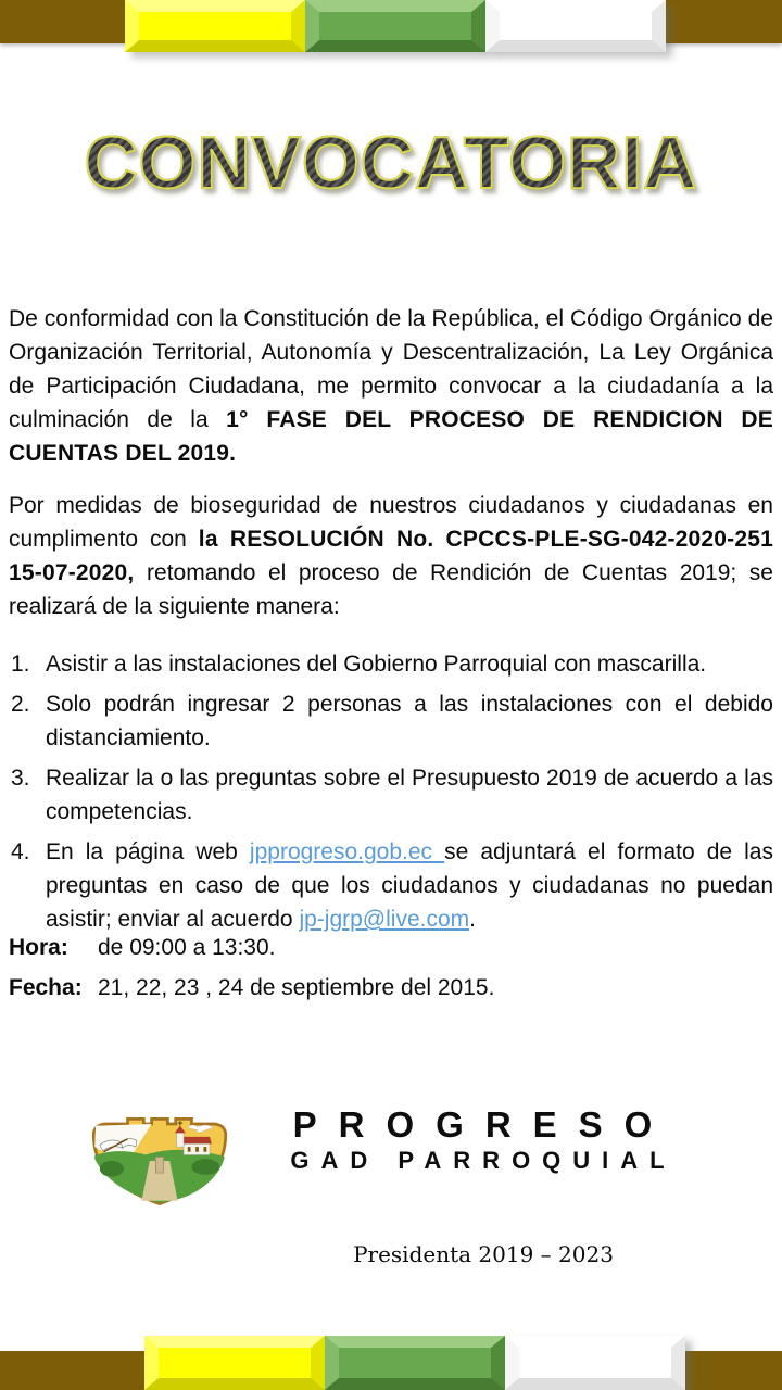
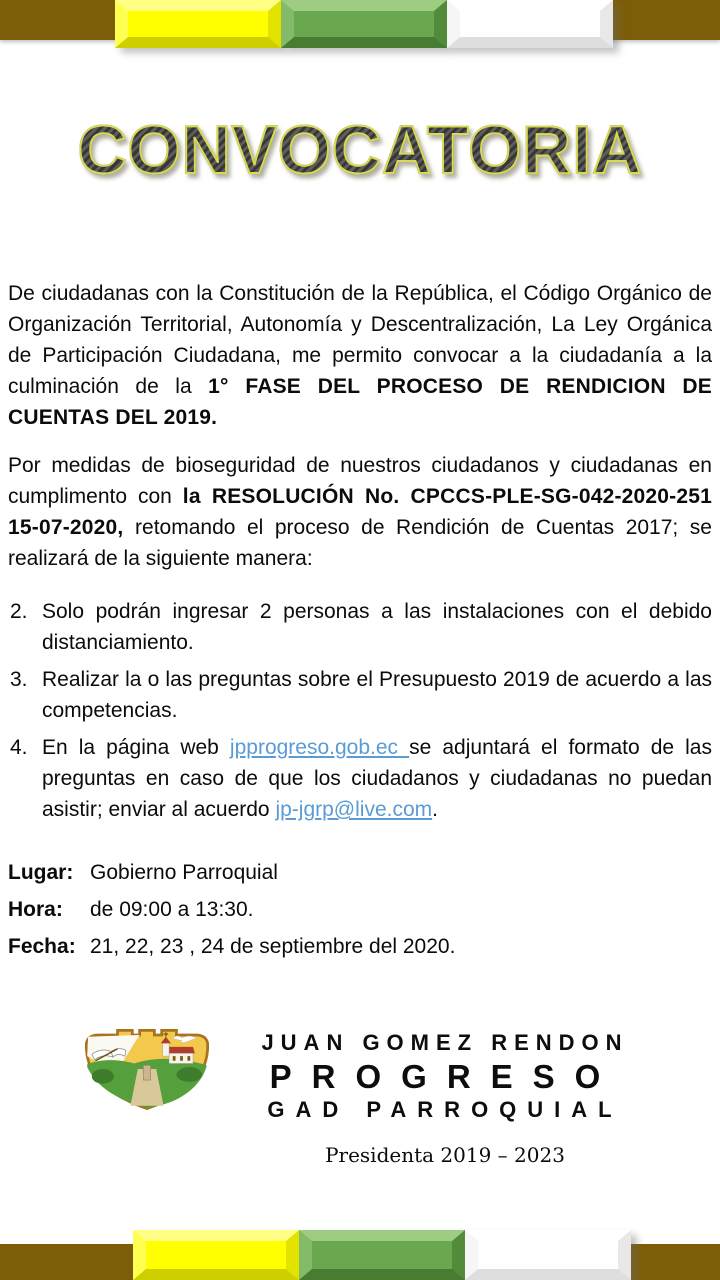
  CONVOCATORIA
- De conformidad con la Constitución de la República, el Código Orgánico de Organización Territorial, Autonomía y Descentralización, La Ley Orgánica de Participación Ciudadana, me permito convocar a la ciudadanía a la culminación de la 1° FASE DEL PROCESO DE RENDICION DE CUENTAS DEL 2019.
+ De ciudadanas con la Constitución de la República, el Código Orgánico de Organización Territorial, Autonomía y Descentralización, La Ley Orgánica de Participación Ciudadana, me permito convocar a la ciudadanía a la culminación de la 1° FASE DEL PROCESO DE RENDICION DE CUENTAS DEL 2019.
- Por medidas de bioseguridad de nuestros ciudadanos y ciudadanas en cumplimento con la RESOLUCIÓN No. CPCCS-PLE-SG-042-2020-251 15-07-2020, retomando el proceso de Rendición de Cuentas 2019; se realizará de la siguiente manera:
+ Por medidas de bioseguridad de nuestros ciudadanos y ciudadanas en cumplimento con la RESOLUCIÓN No. CPCCS-PLE-SG-042-2020-251 15-07-2020, retomando el proceso de Rendición de Cuentas 2017; se realizará de la siguiente manera:
- 1.
- Asistir a las instalaciones del Gobierno Parroquial con mascarilla.
  2.
  Solo podrán ingresar 2 personas a las instalaciones con el debido distanciamiento.
  3.
  Realizar la o las preguntas sobre el Presupuesto 2019 de acuerdo a las competencias.
  4.
  En la página web jpprogreso.gob.ec se adjuntará el formato de las preguntas en caso de que los ciudadanos y ciudadanas no puedan asistir; enviar al acuerdo jp-jgrp@live.com.
+ Lugar:
+ Gobierno Parroquial
  Hora:
  de 09:00 a 13:30.
  Fecha:
- 21, 22, 23 , 24 de septiembre del 2015.
+ 21, 22, 23 , 24 de septiembre del 2020.
+ JUAN GOMEZ RENDON
  PROGRESO
  GAD PARROQUIAL
  Presidenta 2019 – 2023
